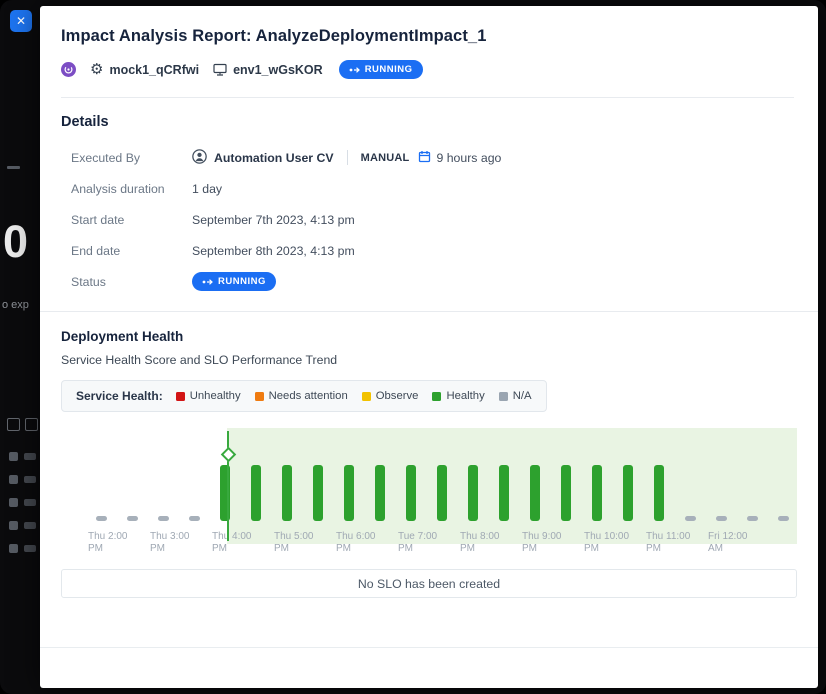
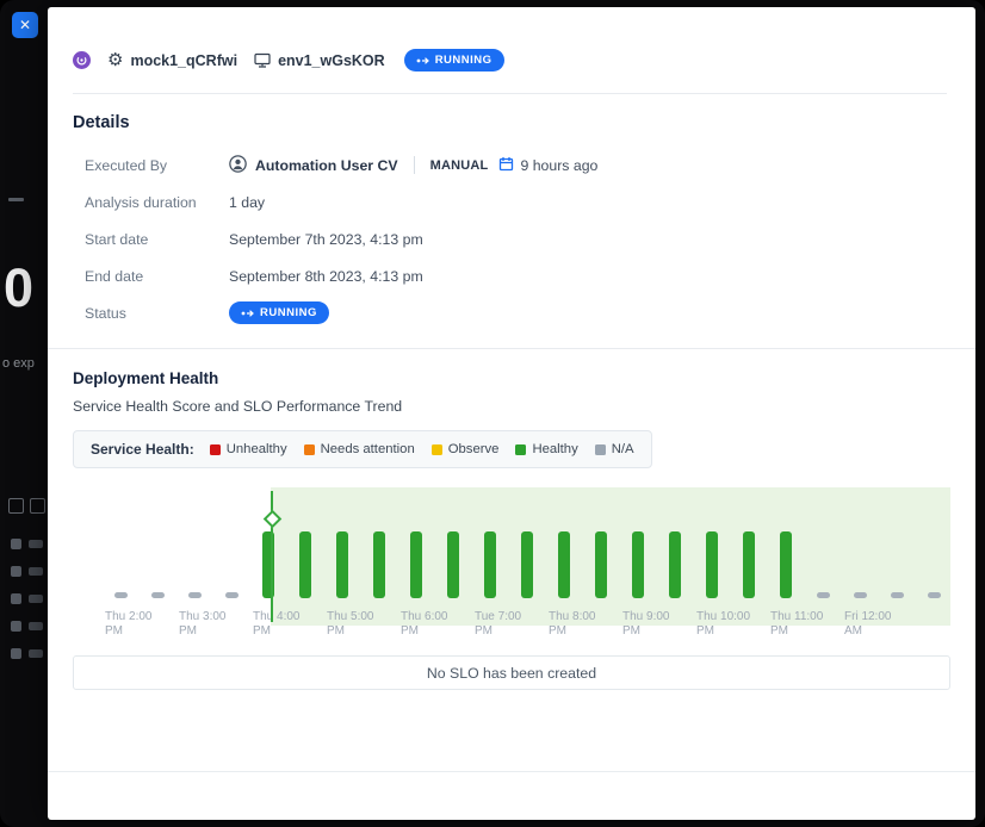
  0
  o exp
  ✕
- Impact Analysis Report: AnalyzeDeploymentImpact_1
  ⚙
  mock1_qCRfwi
  env1_wGsKOR
  RUNNING
  Details
  Executed By
  Automation User CV
  MANUAL
  9 hours ago
  Analysis duration
  1 day
  Start date
  September 7th 2023, 4:13 pm
  End date
  September 8th 2023, 4:13 pm
  Status
  RUNNING
  Deployment Health
  Service Health Score and SLO Performance Trend
  Service Health:
  Unhealthy
  Needs attention
  Observe
  Healthy
  N/A
  Thu 2:00
  PM
  Thu 3:00
  PM
  Th 4:00
  PM
  Thu 5:00
  PM
  Thu 6:00
  PM
  Tue 7:00
  PM
  Thu 8:00
  PM
  Thu 9:00
  PM
  Thu 10:00
  PM
  Thu 11:00
  PM
  Fri 12:00
  AM
  No SLO has been created
